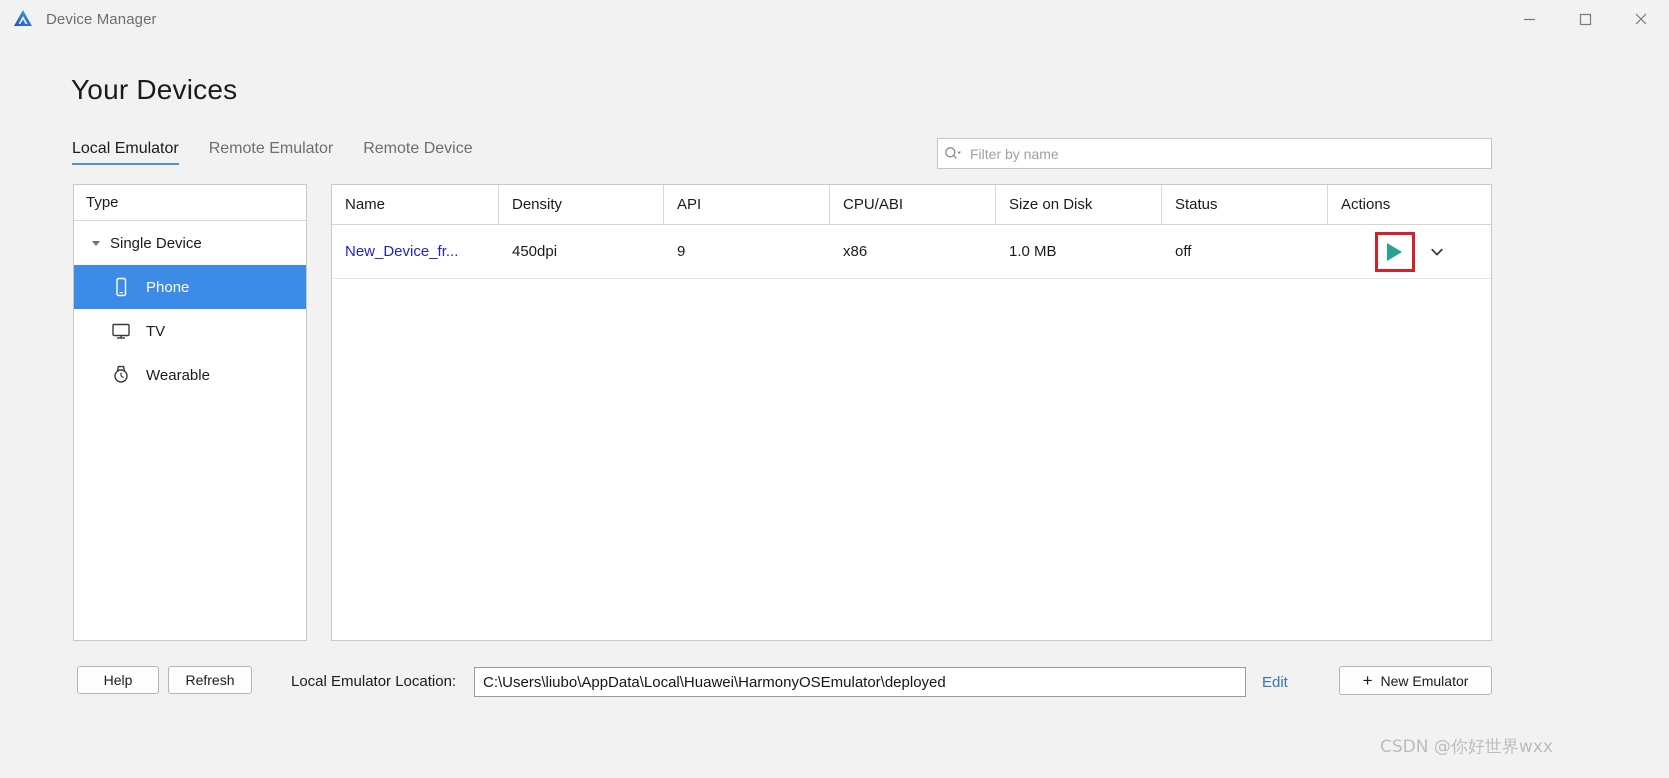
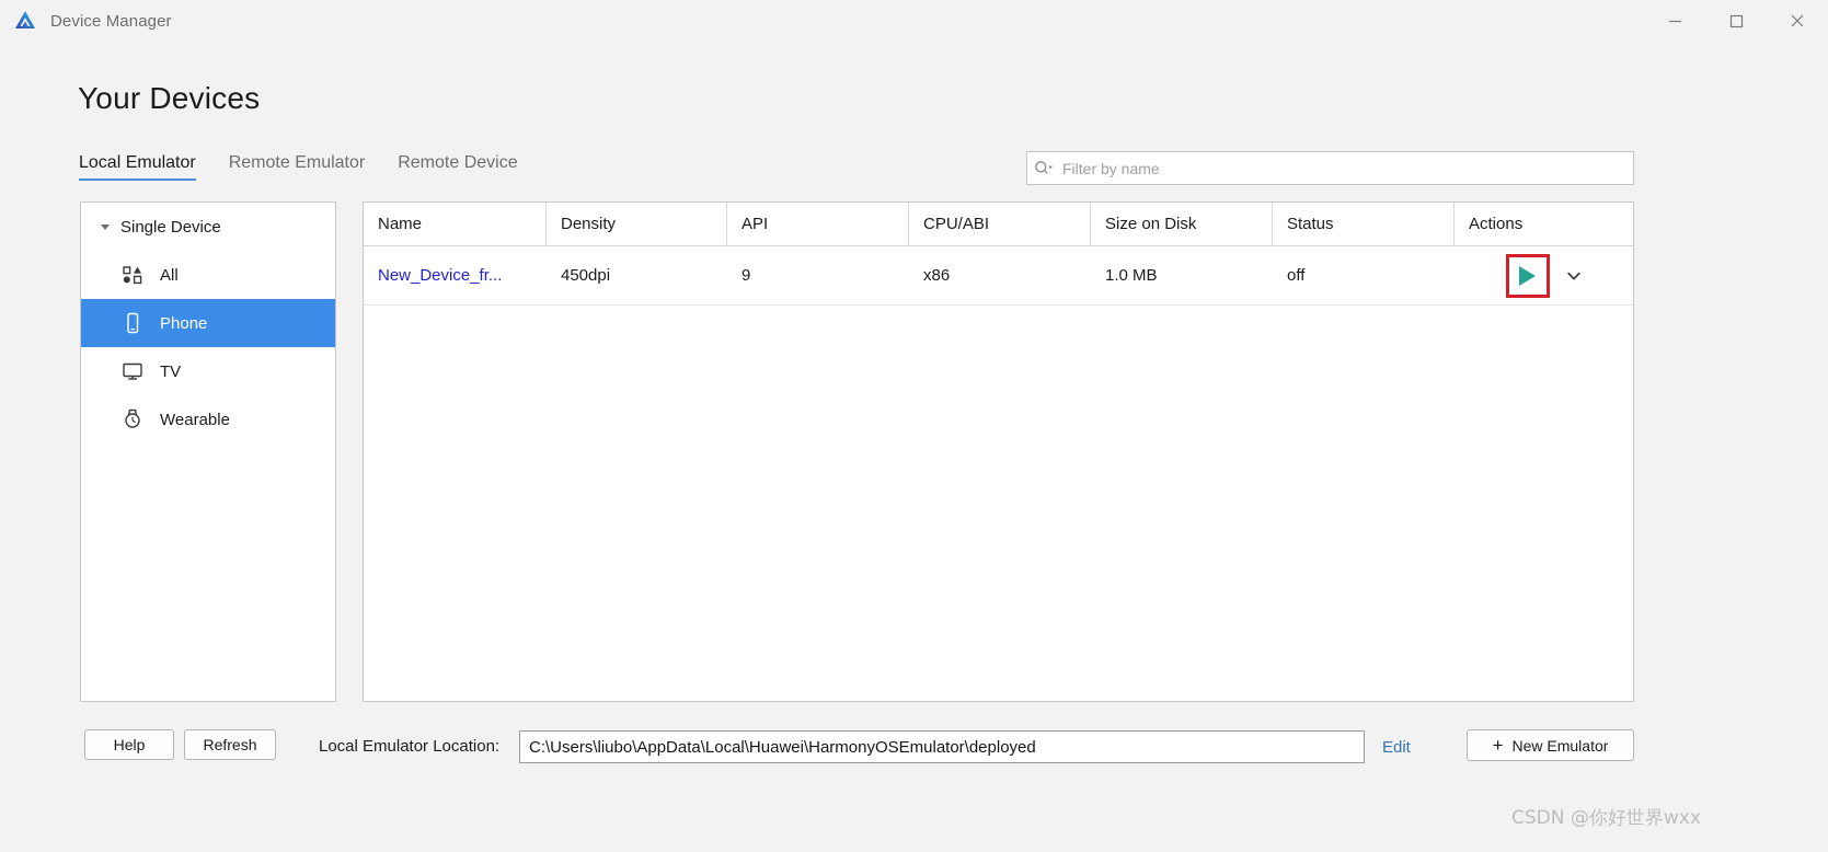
  Device Manager
  Your Devices
  Local Emulator
  Remote Emulator
  Remote Device
  Filter by name
- Type
  Single Device
+ All
  Phone
  TV
  Wearable
  Name
  Density
  API
  CPU/ABI
  Size on Disk
  Status
  Actions
  New_Device_fr...
  450dpi
  9
  x86
  1.0 MB
  off
  Help
  Refresh
  Local Emulator Location:
  C:\Users\liubo\AppData\Local\Huawei\HarmonyOSEmulator\deployed
  Edit
  +
  New Emulator
  CSDN @你好世界wxx
